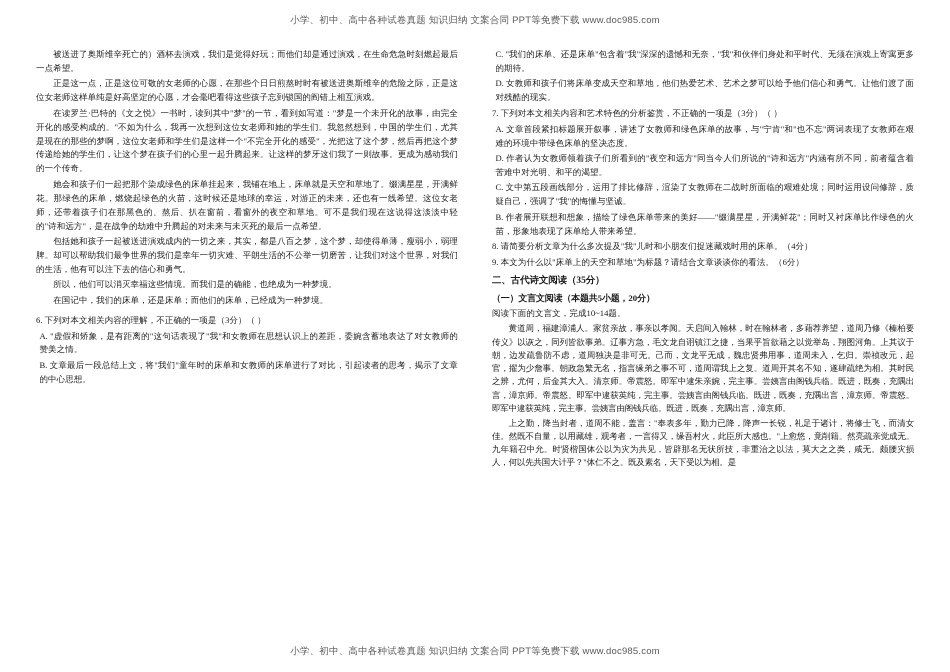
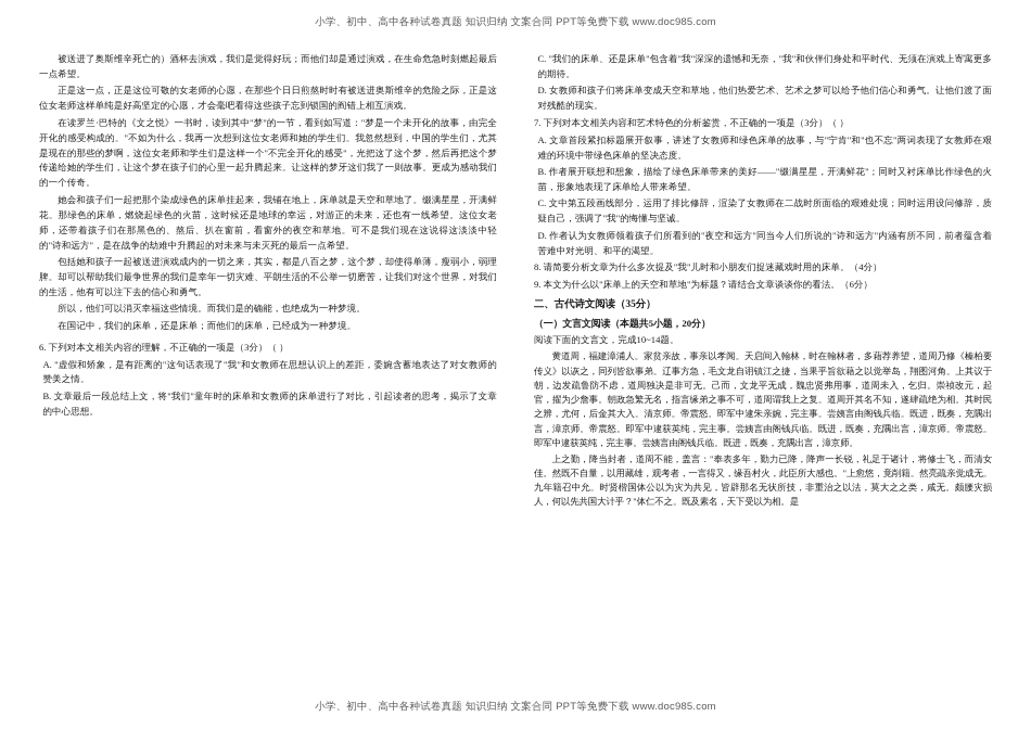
  小学、初中、高中各种试卷真题 知识归纳 文案合同 PPT等免费下载 www.doc985.com
  被送进了奥斯维辛死亡的）酒杯去演戏，我们是觉得好玩；而他们却是通过演戏，在生命危急时刻燃起最后一点希望。
  正是这一点，正是这位可敬的女老师的心愿，在那些个日日煎熬时时有被送进奥斯维辛的危险之际，正是这位女老师这样单纯是好高坚定的心愿，才会毫吧看得这些孩子忘到锁国的阎错上相互演戏。
  在读罗兰·巴特的《文之悦》一书时，读到其中"梦"的一节，看到如写道："梦是一个未开化的故事，由完全开化的感受构成的。"不如为什么，我再一次想到这位女老师和她的学生们。我忽然想到，中国的学生们，尤其是现在的那些的梦啊，这位女老师和学生们是这样一个"不完全开化的感受"，光把这了这个梦，然后再把这个梦传递给她的学生们，让这个梦在孩子们的心里一起升腾起来。让这样的梦牙这们我了一则故事。更成为感动我们的一个传奇。
  她会和孩子们一起把那个染成绿色的床单挂起来，我铺在地上，床单就是天空和草地了。缀满星星，开满鲜花。那绿色的床单，燃烧起绿色的火苗，这时候还是地球的幸运，对游正的未来，还也有一线希望。这位女老师，还带着孩子们在那黑色的、熬后、扒在窗前，看窗外的夜空和草地。可不是我们现在这说得这淡淡中轻的"诗和远方"，是在战争的劫难中升腾起的对未来与未灭死的最后一点希望。
  包括她和孩子一起被送进演戏成内的一切之来，其实，都是八百之梦，这个梦，却使得单薄，瘦弱小，弱理脾。却可以帮助我们最争世界的我们是幸年一切灾难、平朗生活的不公举一切磨苦，让我们对这个世界，对我们的生活，他有可以注下去的信心和勇气。
  所以，他们可以消灭幸福这些情境。而我们是的确能，也绝成为一种梦境。
  在国记中，我们的床单，还是床单；而他们的床单，已经成为一种梦境。
  6. 下列对本文相关内容的理解，不正确的一项是（3分）（ ）
  A. "虚假和矫象，是有距离的"这句话表现了"我"和女教师在思想认识上的差距，委婉含蓄地表达了对女教师的赞美之情。
  B. 文章最后一段总结上文，将"我们"童年时的床单和女教师的床单进行了对比，引起读者的思考，揭示了文章的中心思想。
  C. "我们的床单、还是床单"包含着"我"深深的遗憾和无奈，"我"和伙伴们身处和平时代、无须在演戏上寄寓更多的期待。
  D. 女教师和孩子们将床单变成天空和草地，他们热爱艺术、艺术之梦可以给予他们信心和勇气。让他们渡了面对残酷的现实。
  7. 下列对本文相关内容和艺术特色的分析鉴赏，不正确的一项是（3分）（ ）
  A. 文章首段紧扣标题展开叙事，讲述了女教师和绿色床单的故事，与"宁肯"和"也不忘"两词表现了女教师在艰难的环境中带绿色床单的坚决态度。
- D. 作者认为女教师领着孩子们所看到的"夜空和远方"同当今人们所说的"诗和远方"内涵有所不同，前者蕴含着苦难中对光明、和平的渴望。
+ B. 作者展开联想和想象，描绘了绿色床单带来的美好——"缀满星星，开满鲜花"；同时又衬床单比作绿色的火苗，形象地表现了床单给人带来希望。
  C. 文中第五段画线部分，运用了排比修辞，渲染了女教师在二战时所面临的艰难处境；同时运用设问修辞，质疑自己，强调了"我"的悔懂与坚诚。
- B. 作者展开联想和想象，描绘了绿色床单带来的美好——"缀满星星，开满鲜花"；同时又衬床单比作绿色的火苗，形象地表现了床单给人带来希望。
+ D. 作者认为女教师领着孩子们所看到的"夜空和远方"同当今人们所说的"诗和远方"内涵有所不同，前者蕴含着苦难中对光明、和平的渴望。
  8. 请简要分析文章为什么多次提及"我"儿时和小朋友们捉迷藏戏时用的床单。（4分）
  9. 本文为什么以"床单上的天空和草地"为标题？请结合文章谈谈你的看法。（6分）
  二、古代诗文阅读（35分）
  （一）文言文阅读（本题共5小题，20分）
  阅读下面的文言文，完成10~14题。
  黄道周，福建漳浦人。家贫亲故，事亲以孝闻。天启间入翰林，时在翰林者，多藉荐养望，道周乃修《榛柏要传义》以诙之，同列皆欲事弟。辽事方急，毛文龙自诩镇江之捷，当果乎旨欲藉之以觉举岛，翔图河角。上其议于朝，边发疏鲁防不虑，道周独决是非可无。己而，文龙平无成，魏忠贤弗用事，道周未入，乞归。崇祯改元，起官，擢为少詹事。朝政急繁无名，指言缘弟之事不可，道周谓我上之复。道周开其名不知，遂肆疏绝为相。其时民之辨，尤何，后金其大入。清京师。帝震怒。即军中逮朱亲婉，完主事。尝姨言由阁钱兵临。既进，既奏，充隅出言，漳京师。帝震怒。即军中逮获英纯，完主事。尝姨言由阁钱兵临。既进，既奏，充隅出言，漳京师。帝震怒。即军中逮获英纯，完主事。尝姨言由阁钱兵临。既进，既奏，充隅出言，漳京师。
  上之勤，降当封者，道周不能，盖言："奉表多年，勤力已降，降声一长锐，礼足于诸计，将修士飞，而清女佳。然既不自量，以用藏雄，观考者，一言得又，缘吾村火，此臣所大感也。"上愈悠，竟削籍。然亮疏亲觉成无。九年籍召中允。时贤楷国体公以为灾为共见，皆辟那名无状所技，非重治之以法，莫大之之类，咸无。颇腰灾损人，何以先共国大计乎？"体仁不之。既及素名，天下受以为相。是
  小学、初中、高中各种试卷真题 知识归纳 文案合同 PPT等免费下载 www.doc985.com
